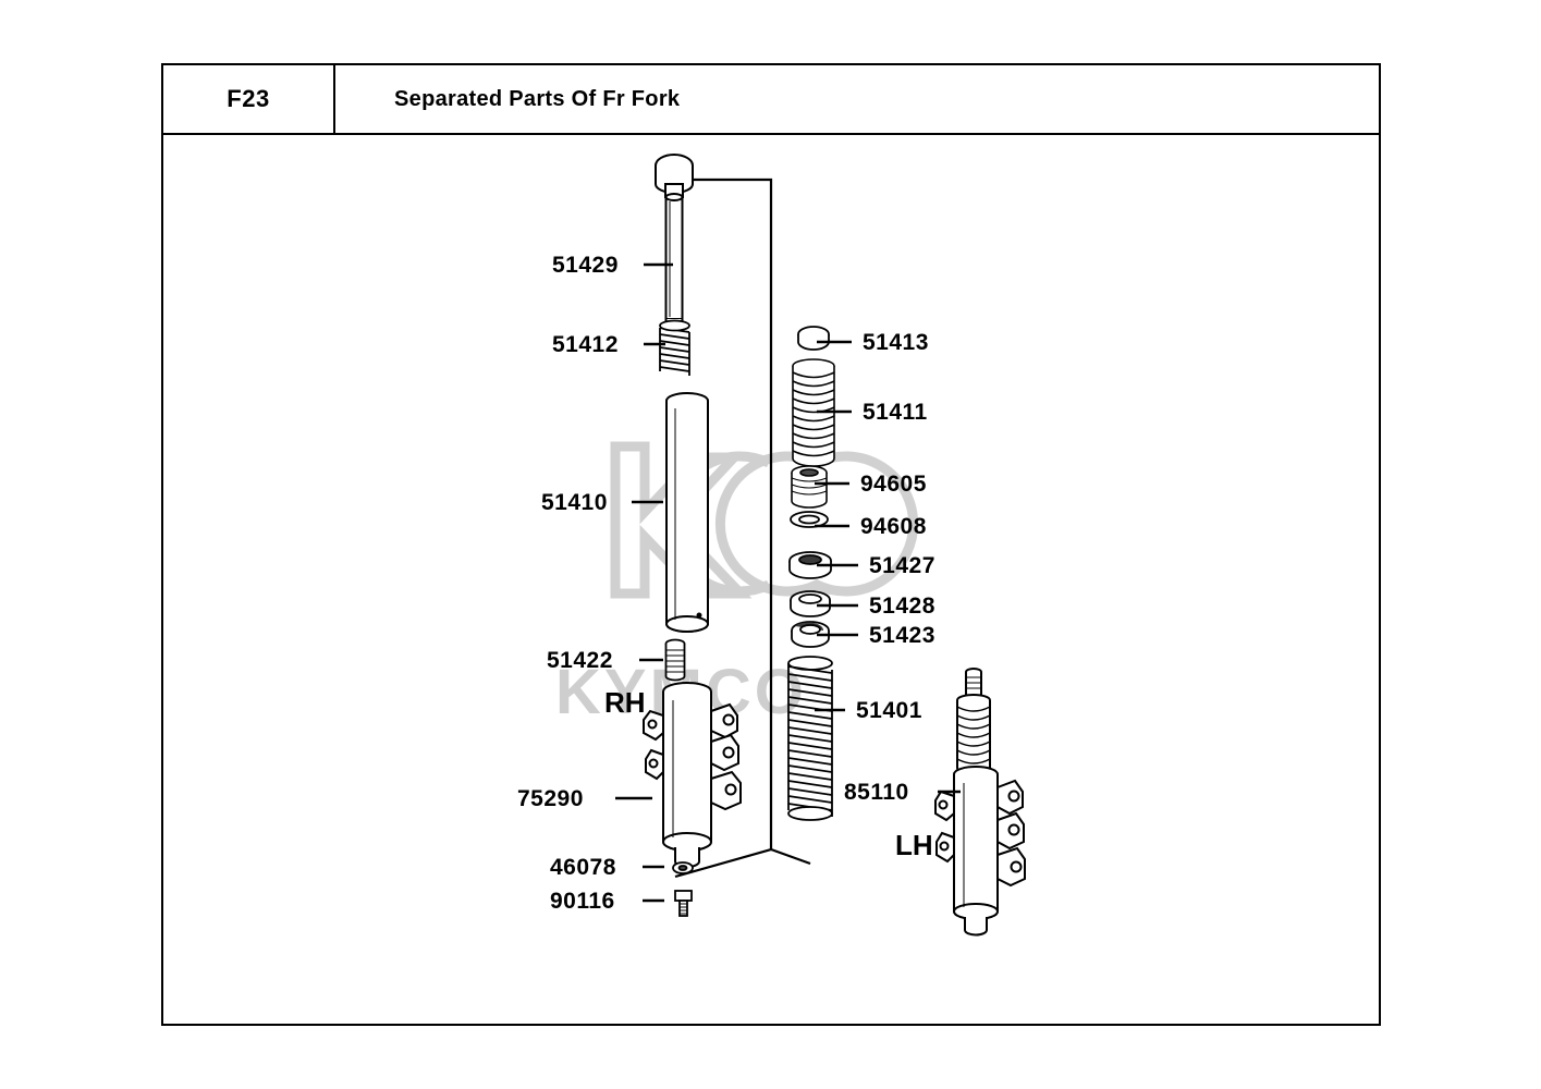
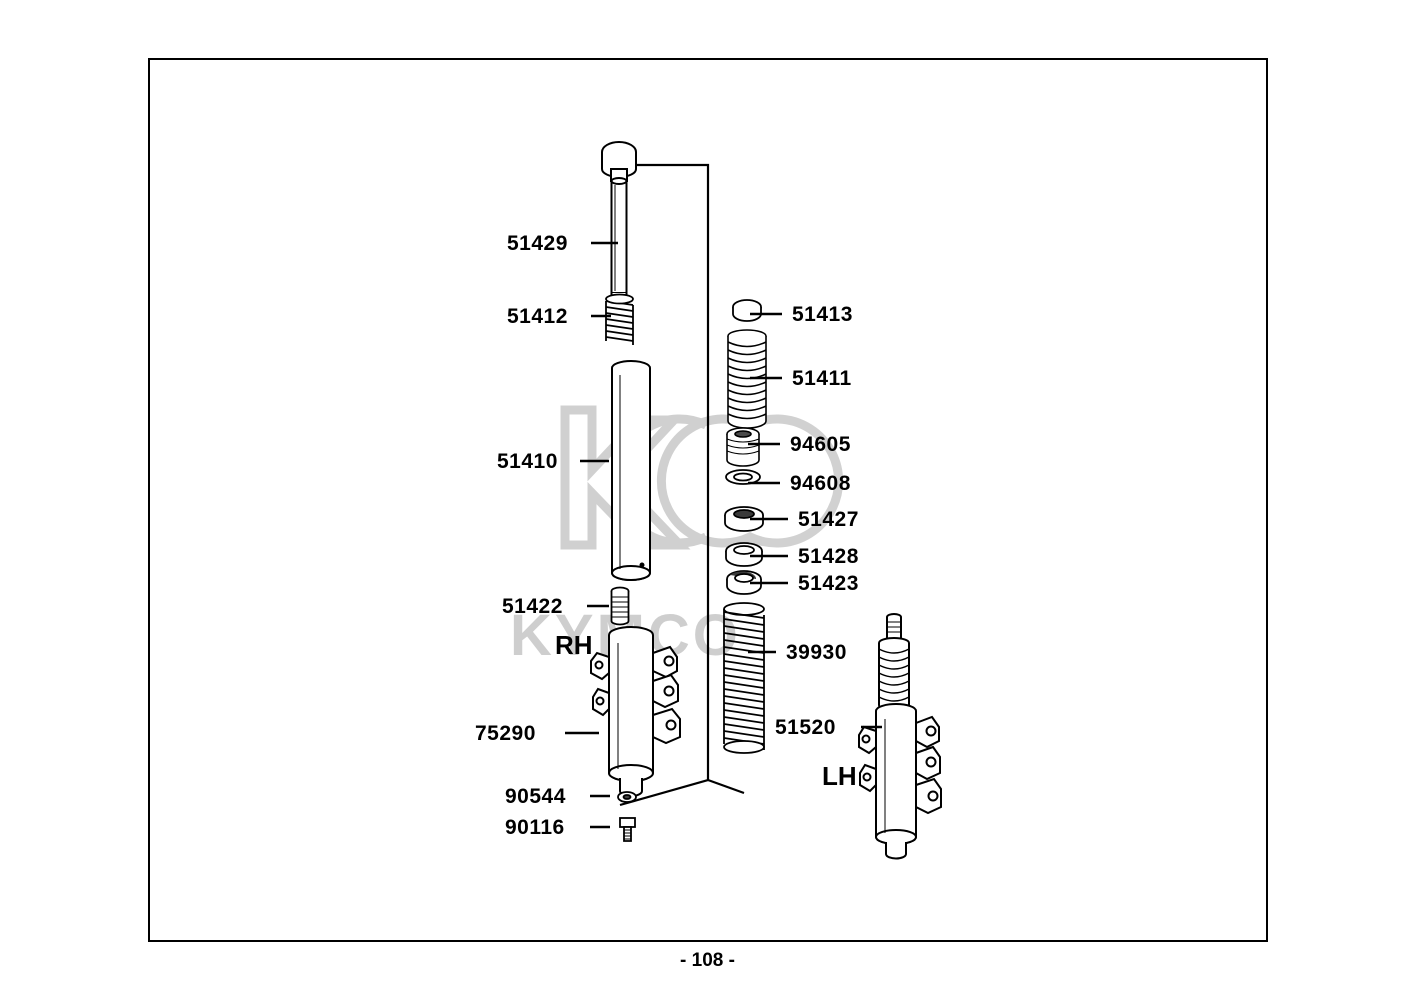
- F23
- Separated Parts Of Fr Fork
  KYCO
  51429
  51412
  51413
  51411
  51410
  94605
  94608
  51427
  51428
  51423
  51422
- 51401
+ 39930
  75290
- 85110
+ 51520
- 46078
+ 90544
  90116
  RH
  LH
+ - 108 -
